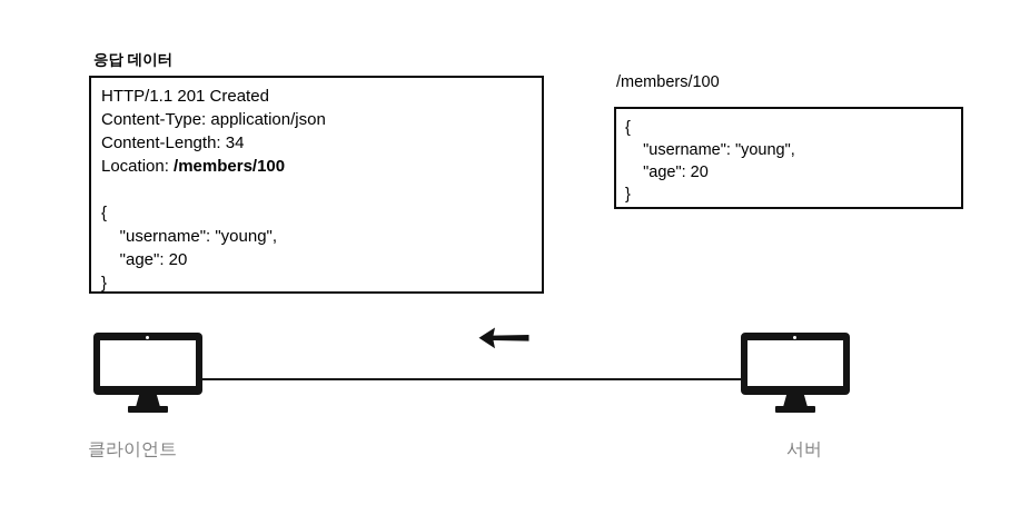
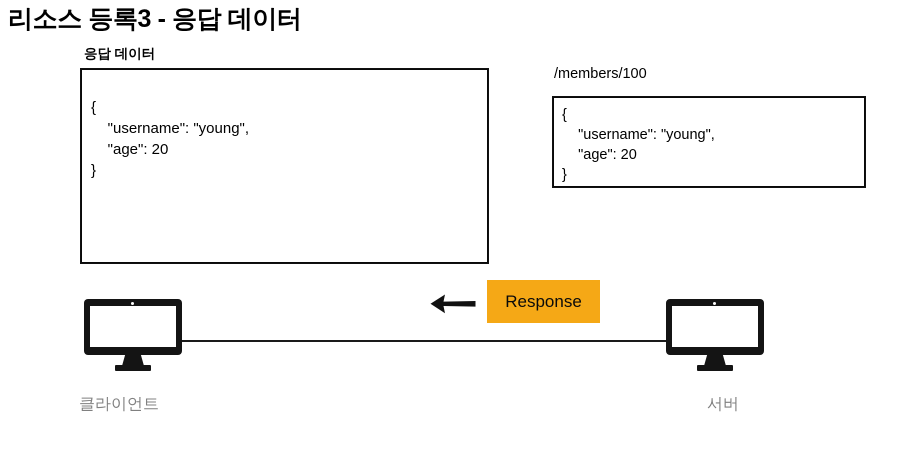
+ 리소스 등록3 - 응답 데이터
  응답 데이터
- HTTP/1.1 201 Created
- Content-Type: application/json
- Content-Length: 34
- Location: /members/100
  {
  "username": "young",
  "age": 20
  }
  /members/100
  {
  "username": "young",
  "age": 20
  }
  클라이언트
  서버
+ Response
